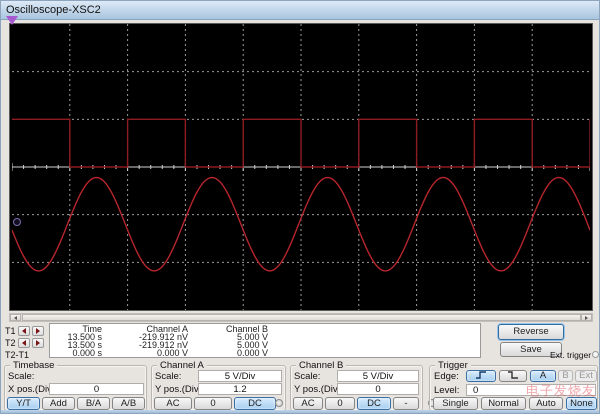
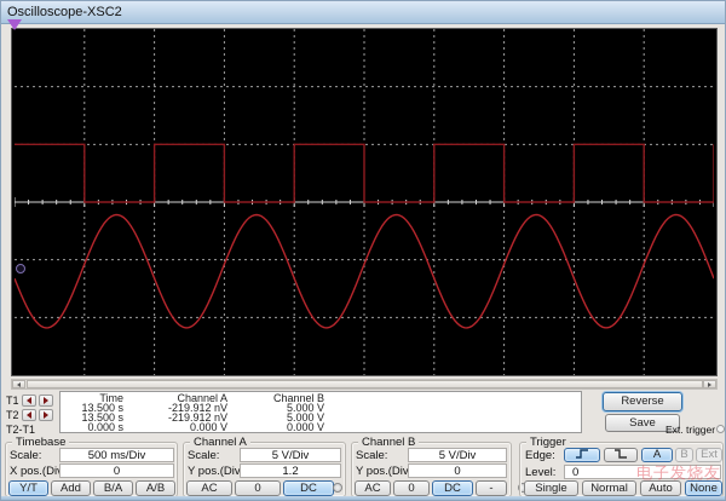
  Oscilloscope-XSC2
  T1
  T2
  T2-T1
  Time
  Channel A
  Channel B
  13.500 s
  -219.912 nV
  5.000 V
  13.500 s
  -219.912 nV
  5.000 V
  0.000 s
  0.000 V
  0.000 V
  Reverse
  Save
  Ext. trigger
  Timebase
  Scale:
+ 500 ms/Div
  X pos.(Di
  0
  Y/T
  Add
  B/A
  A/B
  Channel A
  Scale:
  5 V/Div
  Y pos.(Div
  1.2
  AC
  0
  DC
  Channel B
  Scale:
  5 V/Div
  Y pos.(Div
  0
  AC
  0
  DC
  -
  Trigger
  Edge:
  A
  B
  Ext
  Level:
  0
  Single
  Normal
  Auto
  None
  电子发烧友
